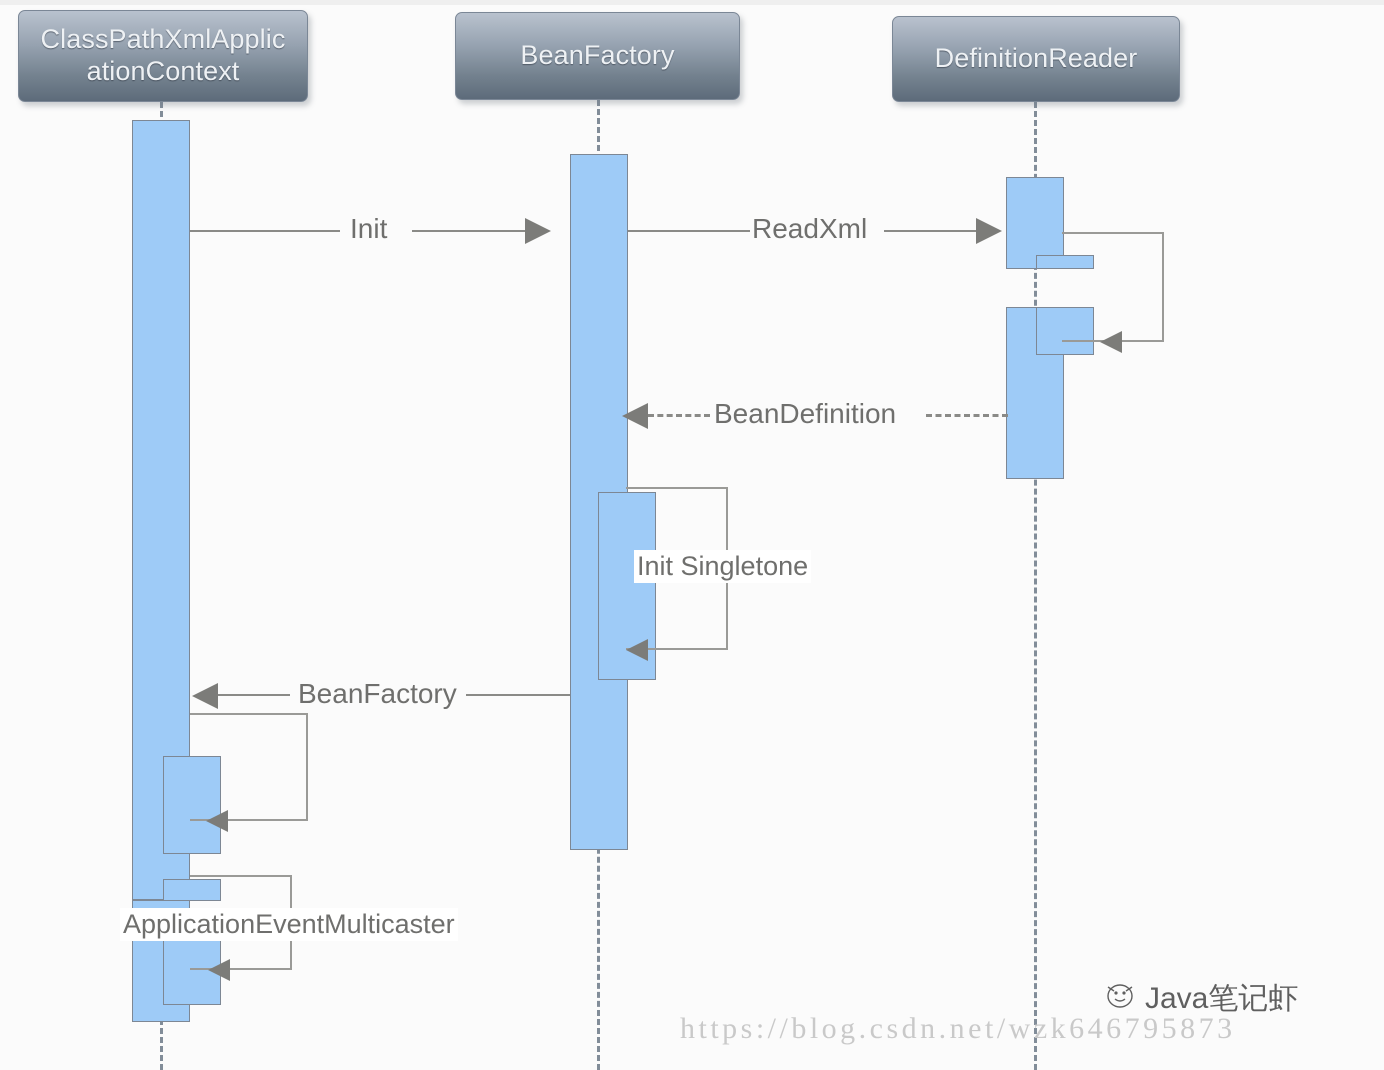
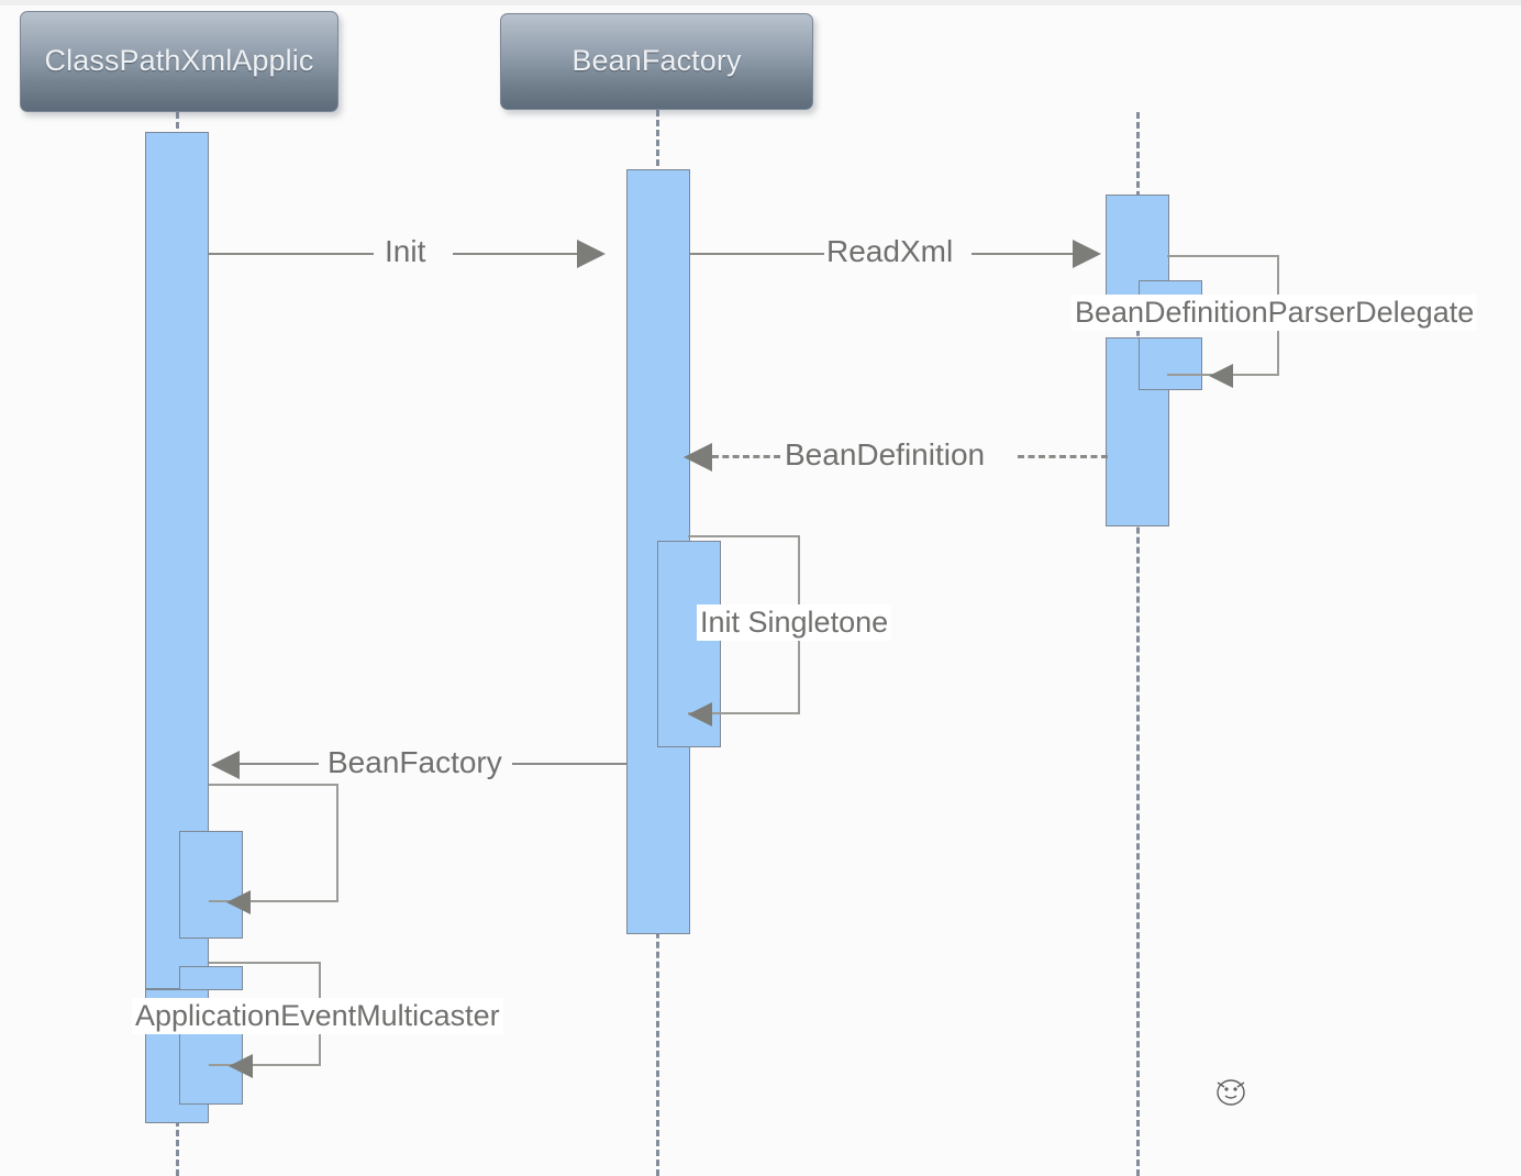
  ClassPathXmlApplic
- ationContext
  BeanFactory
- DefinitionReader
  Init
  ReadXml
+ BeanDefinitionParserDelegate
  BeanDefinition
  Init Singletone
  BeanFactory
  ApplicationEventMulticaster
- https://blog.csdn.net/wzk646795873
- Java笔记虾
